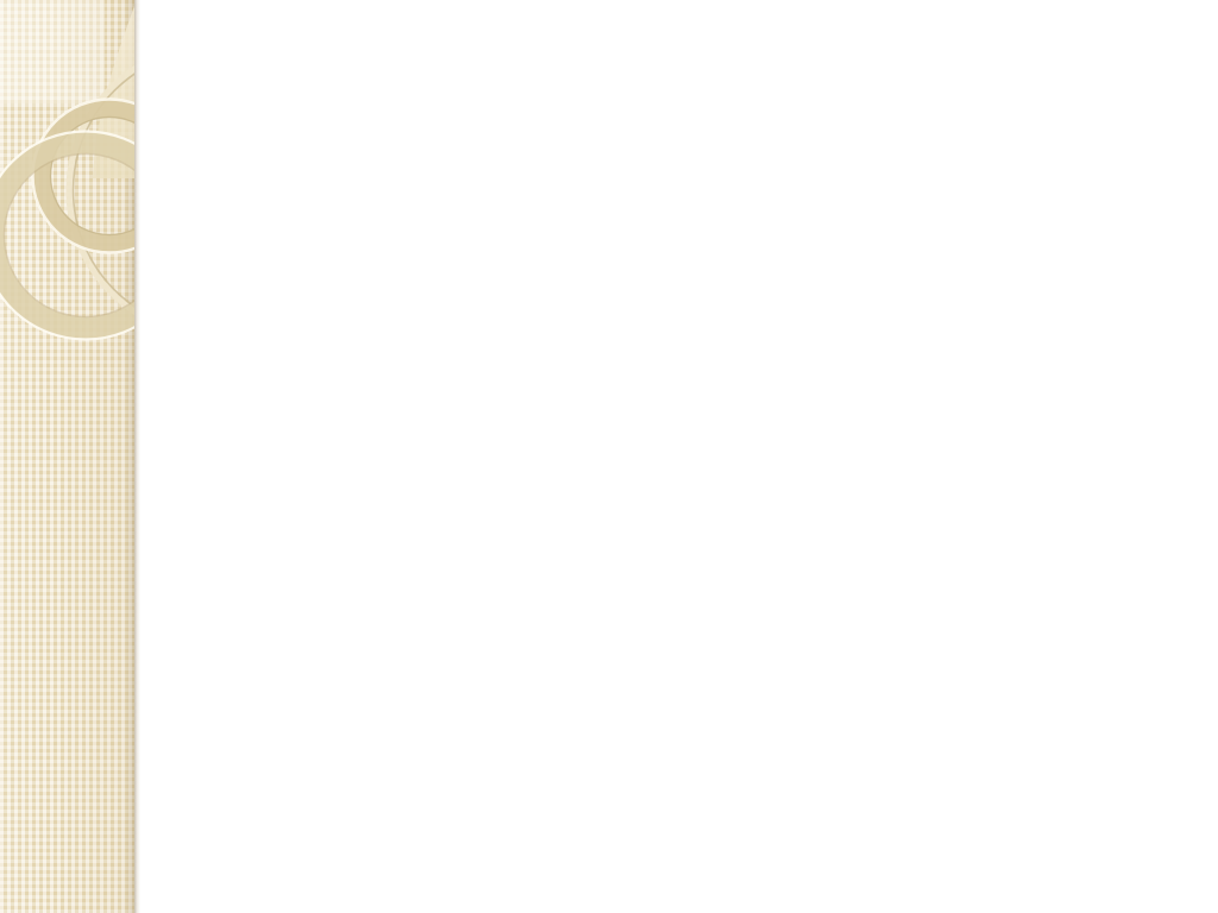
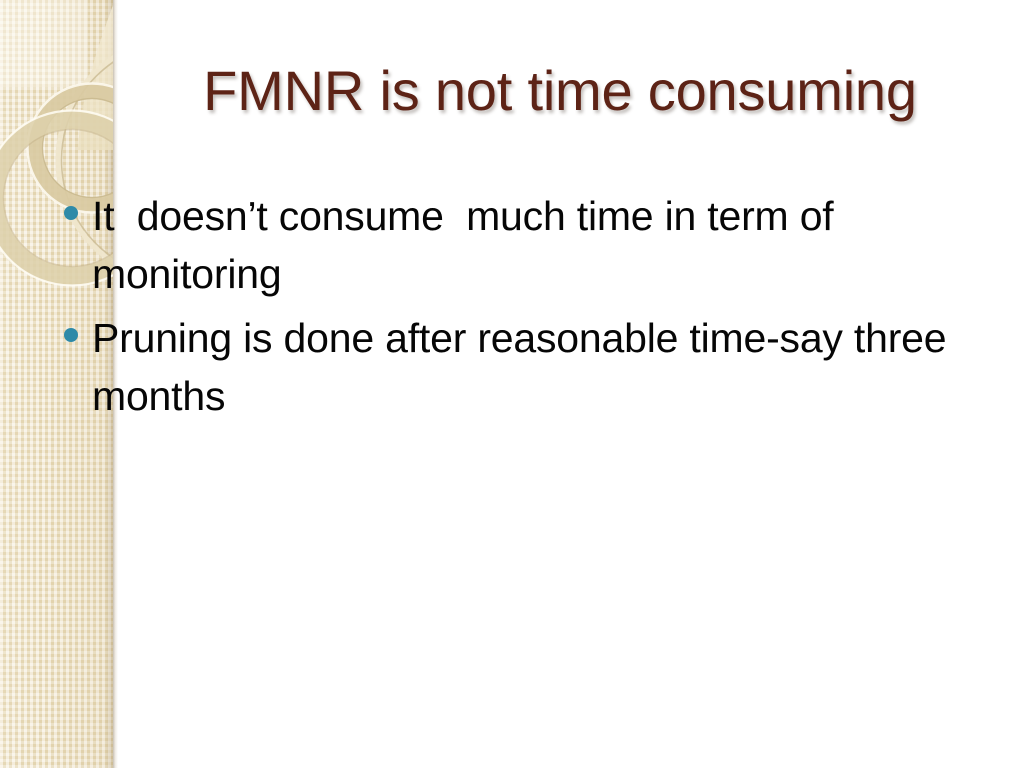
+ FMNR is not time consuming
+ It doesn’t consume much time in term of monitoring
+ Pruning is done after reasonable time-say three months
